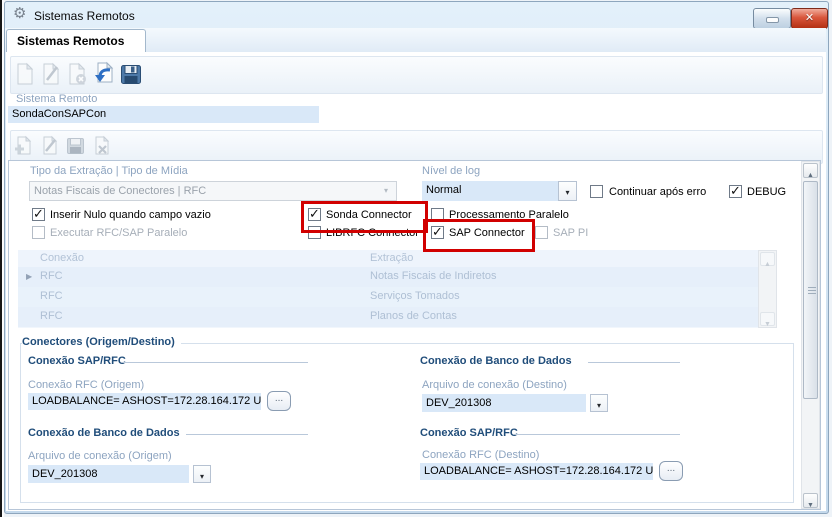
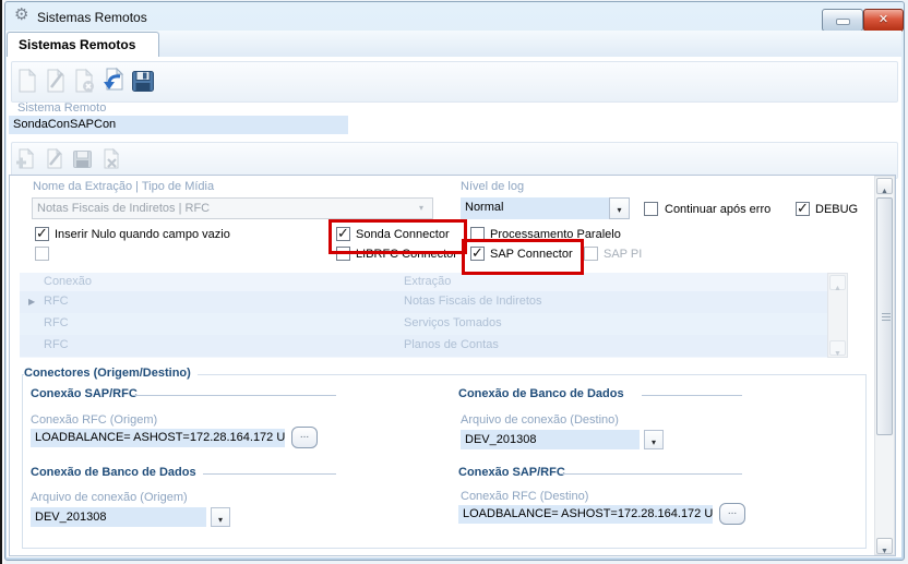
  ⚙
  Sistemas Remotos
  ✕
  Sistemas Remotos
  Sistema Remoto
  SondaConSAPCon
- Tipo da Extração | Tipo de Mídia
+ Nome da Extração | Tipo de Mídia
- Notas Fiscais de Conectores | RFC
+ Notas Fiscais de Indiretos | RFC
  ▾
  Nível de log
  Normal
  ▾
  Continuar após erro
  ✓
  DEBUG
  ✓
  Inserir Nulo quando campo vazio
- Executar RFC/SAP Paralelo
  ✓
  Sonda Connector
  LIBRFC Connector
  Processamento Paralelo
  ✓
  SAP Connector
  SAP PI
  Conexão
  Extração
  ▶
  RFC
  Notas Fiscais de Indiretos
  RFC
  Serviços Tomados
  RFC
  Planos de Contas
  Conectores (Origem/Destino)
  Conexão SAP/RFC
  Conexão RFC (Origem)
  LOADBALANCE= ASHOST=172.28.164.172 U
  ...
  Conexão de Banco de Dados
  Arquivo de conexão (Destino)
  DEV_201308
  ▾
  Conexão de Banco de Dados
  Arquivo de conexão (Origem)
  DEV_201308
  ▾
  Conexão SAP/RFC
  Conexão RFC (Destino)
  LOADBALANCE= ASHOST=172.28.164.172 U
  ...
